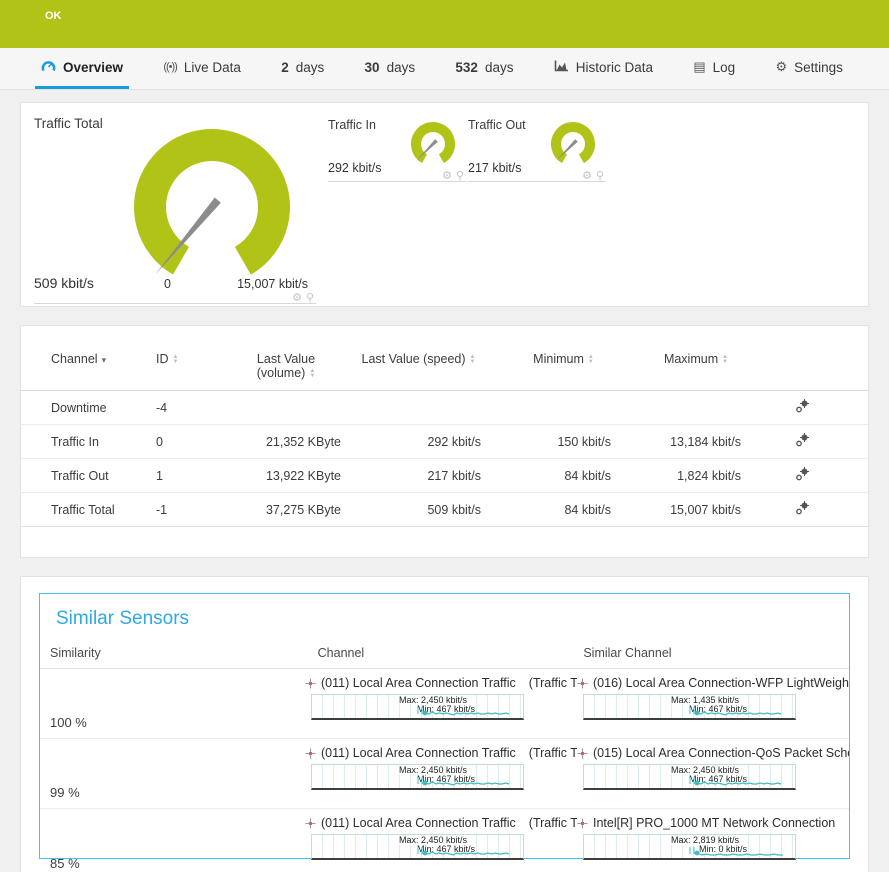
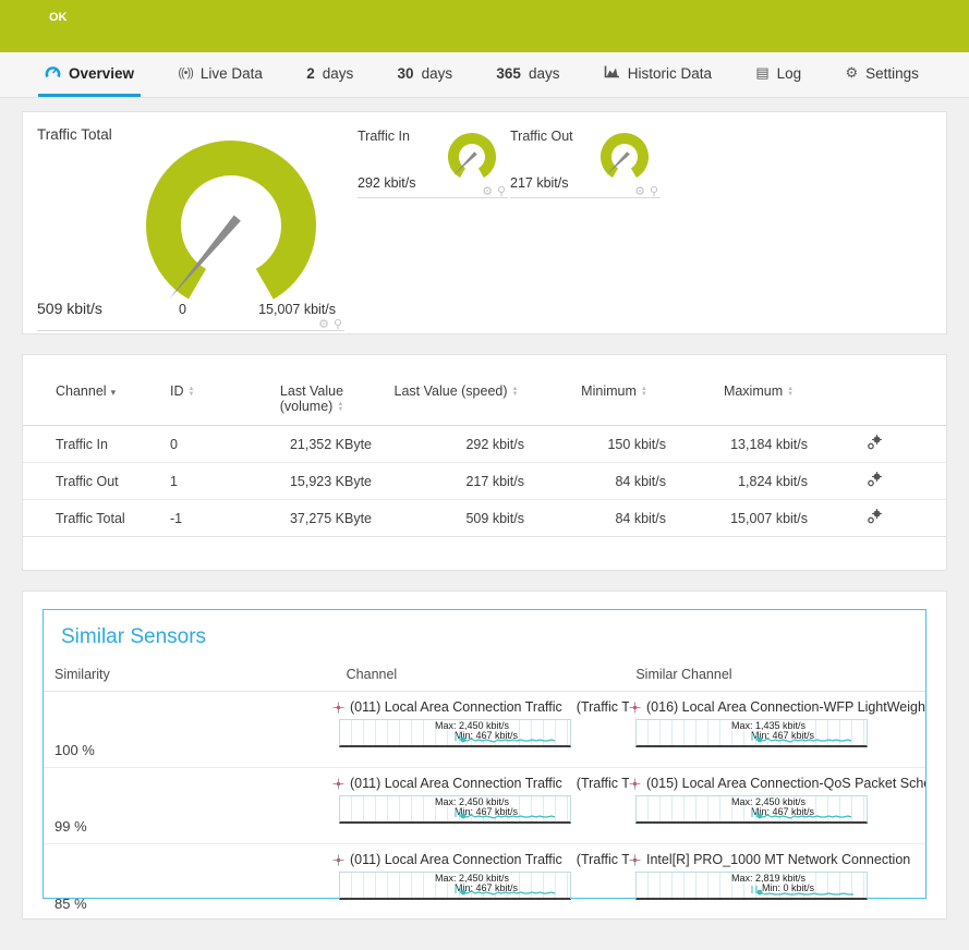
  OK
  Overview
  ((•))
  Live Data
  2
  days
  30
  days
- 532
+ 365
  days
  Historic Data
  ▤
  Log
  ⚙
  Settings
  Traffic Total
  509 kbit/s
  0
  15,007 kbit/s
  ⚙ ⚲
  Traffic In
  292 kbit/s
  ⚙ ⚲
  Traffic Out
  217 kbit/s
  ⚙ ⚲
  Channel ▾	ID	Last Value (volume)	Last Value (speed)	Minimum	Maximum
- Downtime	-4
  Traffic In	0	21,352 KByte	292 kbit/s	150 kbit/s	13,184 kbit/s
- Traffic Out	1	13,922 KByte	217 kbit/s	84 kbit/s	1,824 kbit/s
+ Traffic Out	1	15,923 KByte	217 kbit/s	84 kbit/s	1,824 kbit/s
  Traffic Total	-1	37,275 KByte	509 kbit/s	84 kbit/s	15,007 kbit/s
  Similar Sensors
  Similarity
  Channel
  Similar Channel
  100 %
  (011) Local Area Connection Traffic
  (Traffic T
  Max: 2,450 kbit/s
  Min: 467 kbit/s
  (016) Local Area Connection-WFP LightWeigh
  Max: 1,435 kbit/s
  Min: 467 kbit/s
  99 %
  (011) Local Area Connection Traffic
  (Traffic T
  Max: 2,450 kbit/s
  Min: 467 kbit/s
  (015) Local Area Connection-QoS Packet Sch
  Max: 2,450 kbit/s
  Min: 467 kbit/s
  85 %
  (011) Local Area Connection Traffic
  (Traffic T
  Max: 2,450 kbit/s
  Min: 467 kbit/s
  Intel[R] PRO_1000 MT Network Connection
  Max: 2,819 kbit/s
  Min: 0 kbit/s
